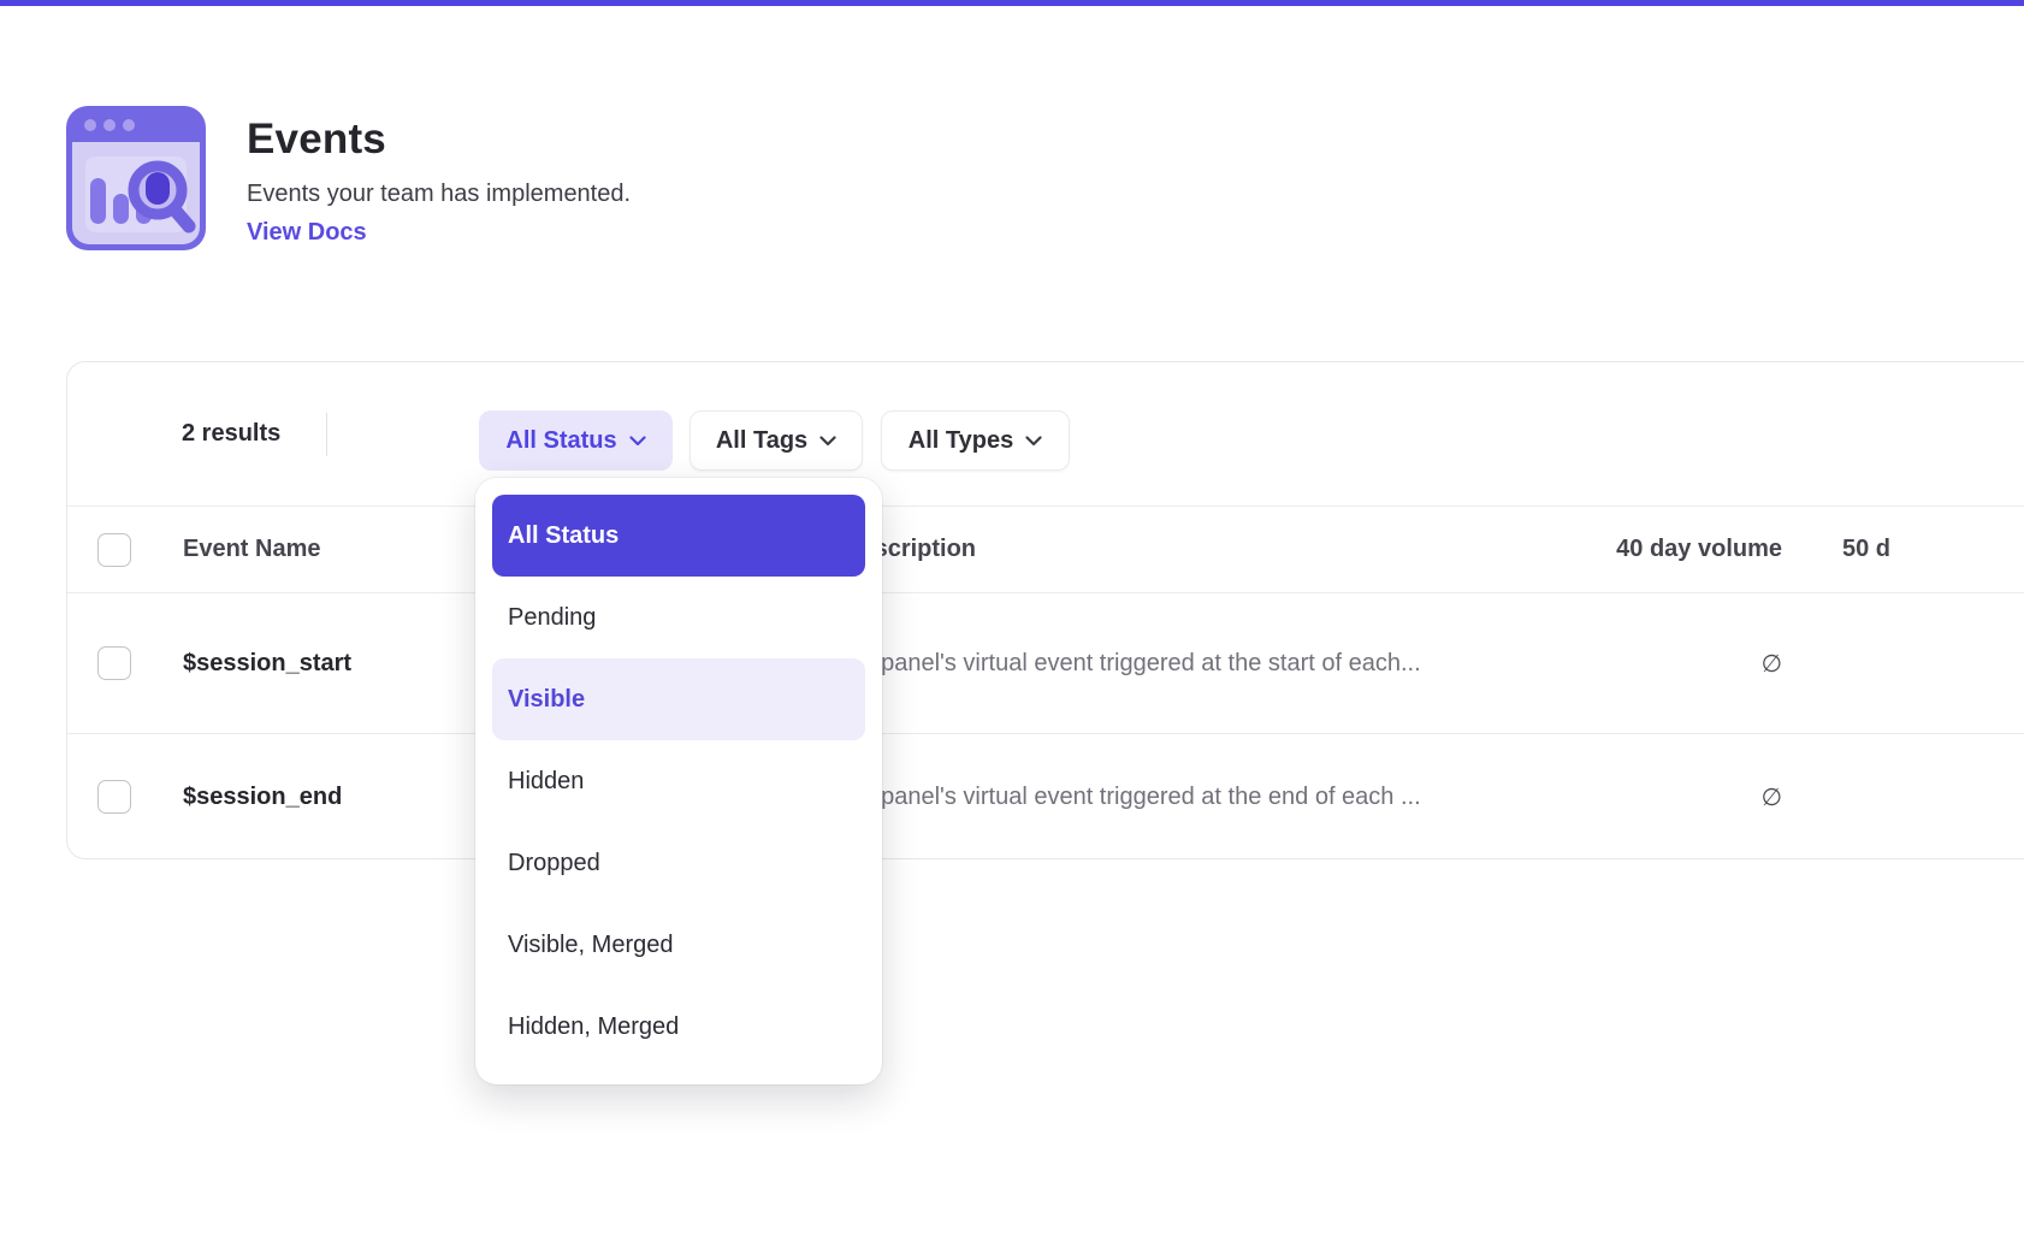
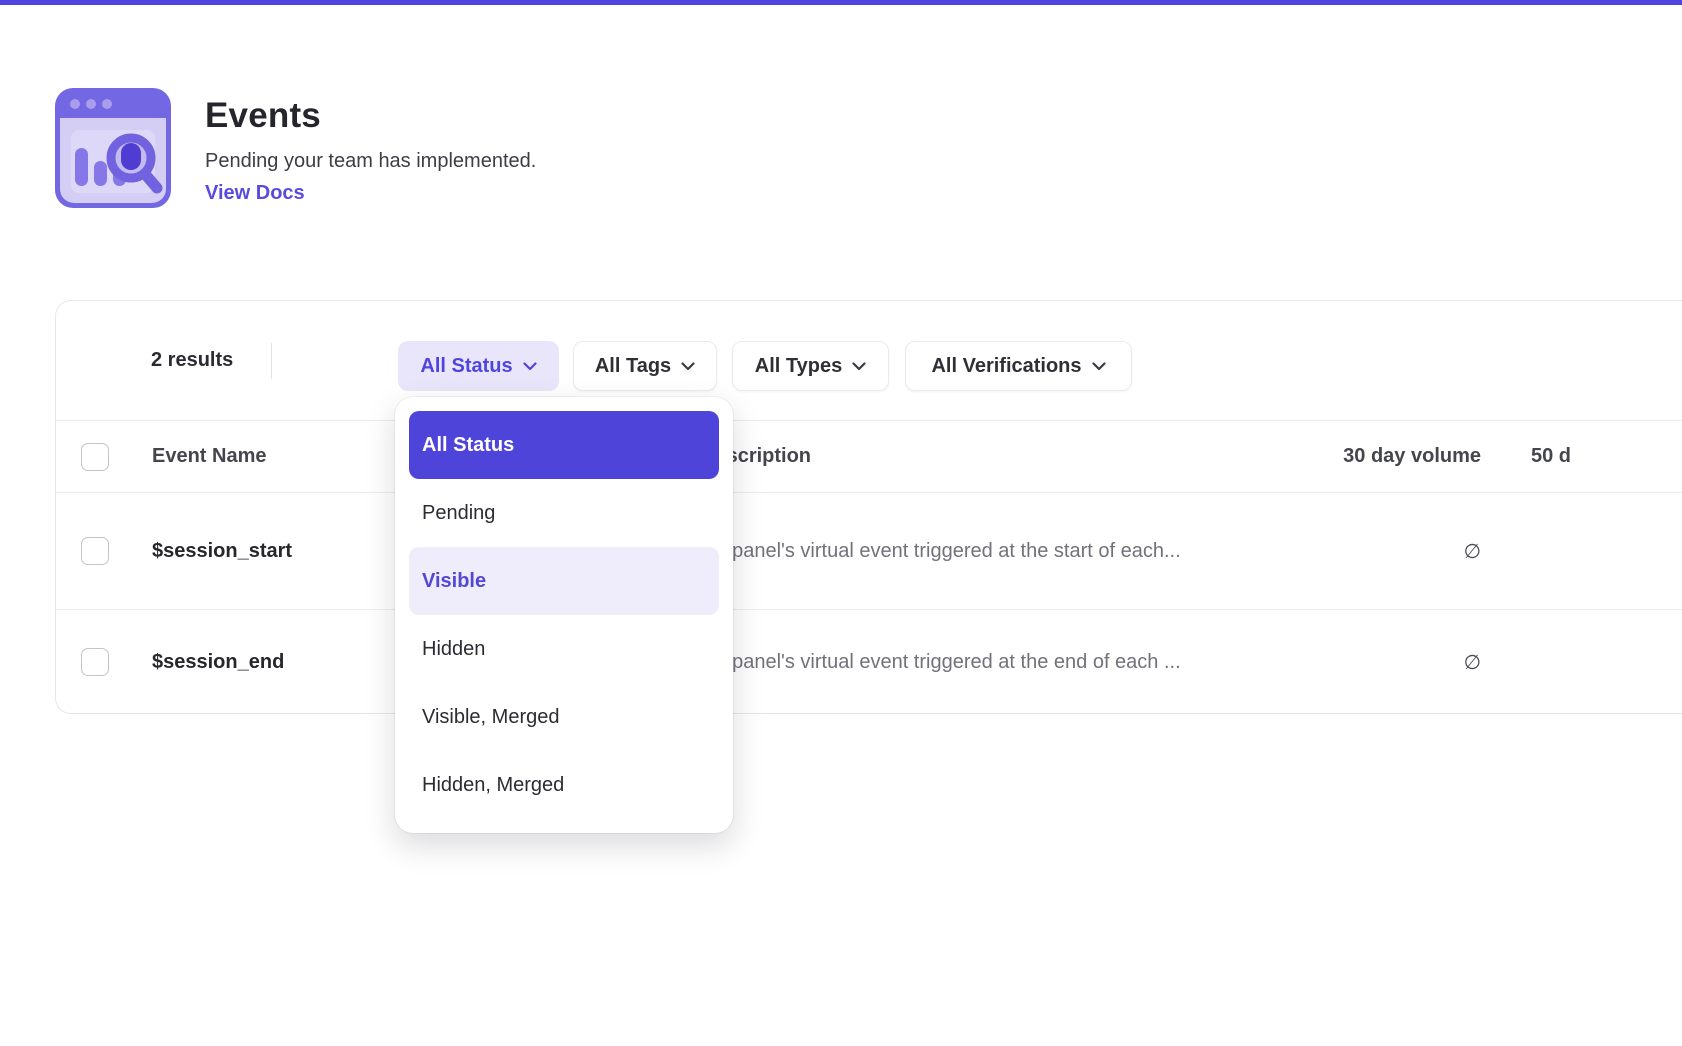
  Events
- Events your team has implemented.
+ Pending your team has implemented.
  View Docs
  2 results
  All Status
  All Tags
  All Types
+ All Verifications
  Event Name
  cription
- 40 day volume
+ 30 day volume
  50 d
  $session_start
  panel's virtual event triggered at the start of each...
  ∅
  $session_end
  panel's virtual event triggered at the end of each ...
  ∅
  All Status
  Pending
  Visible
  Hidden
- Dropped
  Visible, Merged
  Hidden, Merged
